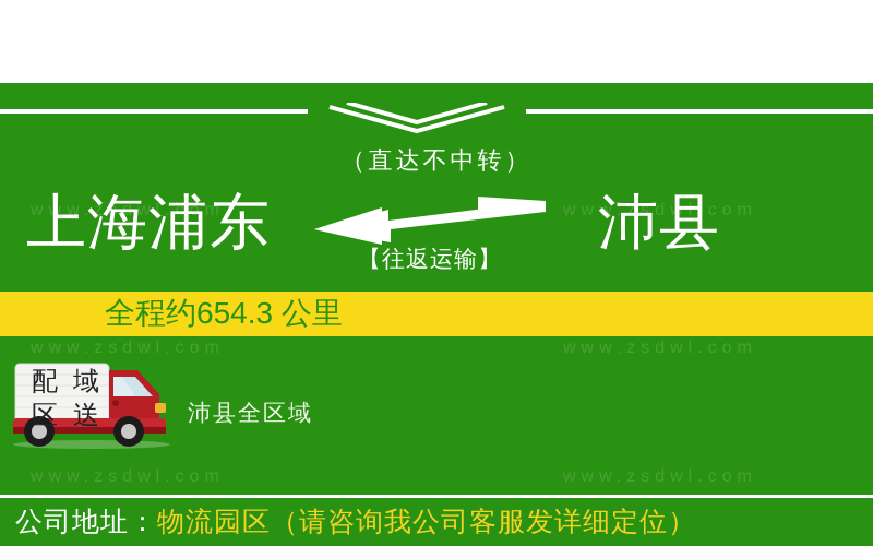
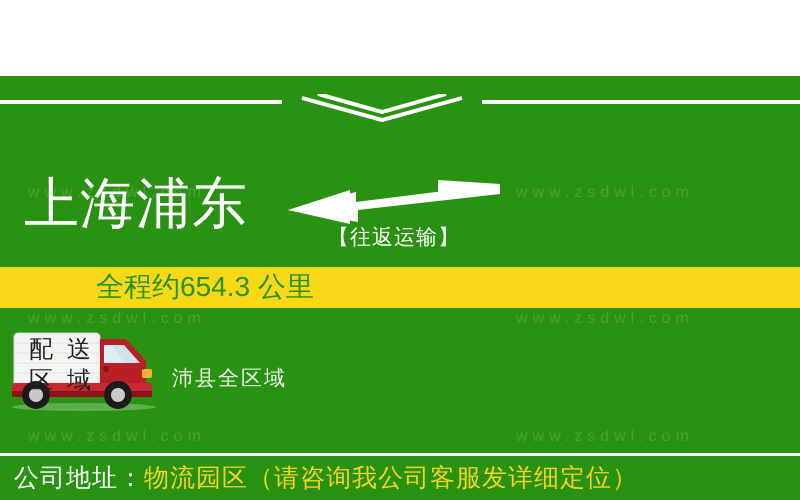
- （直达不中转）
  上海浦东
- 沛县
  【往返运输】
  全程约654.3 公里
  配
- 域
+ 送
  区
- 送
+ 域
  沛县全区域
  公司地址：物流园区（请咨询我公司客服发详细定位）
  www.zsdwl.com
  www.zsdwl.com
  www.zsdwl.com
  www.zsdwl.com
  www.zsdwl.com
  www.zsdwl.com
